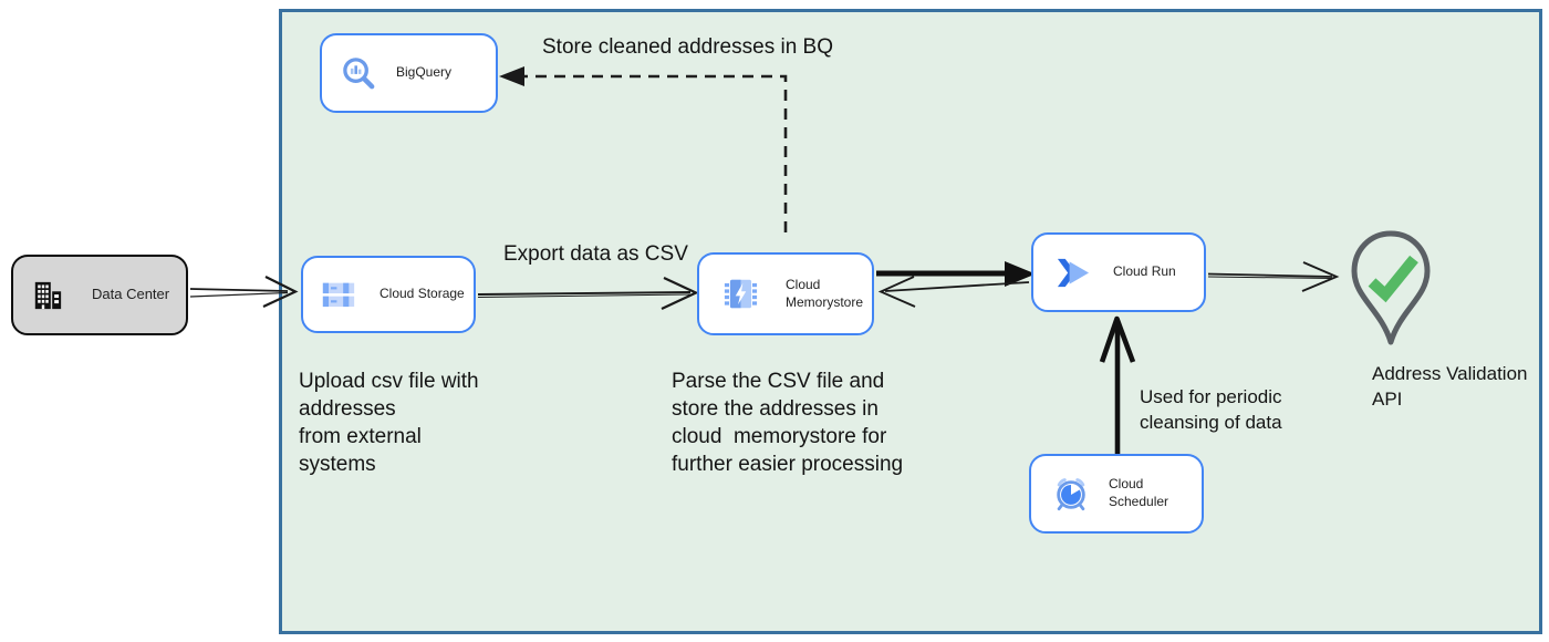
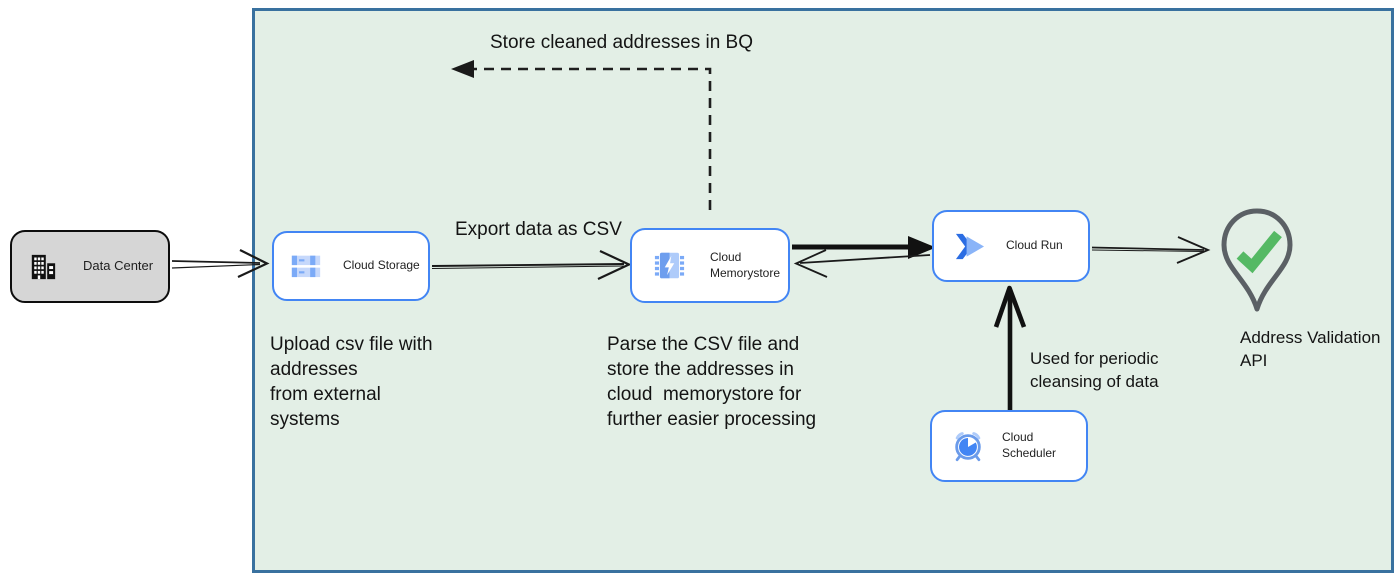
  Data Center
- BigQuery
  Cloud Storage
  Cloud
  Memorystore
  Cloud Run
  Cloud Scheduler
  Store cleaned addresses in BQ
  Export data as CSV
  Upload csv file with
  addresses
  from external
  systems
  Parse the CSV file and
  store the addresses in
  cloud memorystore for
  further easier processing
  Used for periodic
  cleansing of data
  Address Validation
  API
